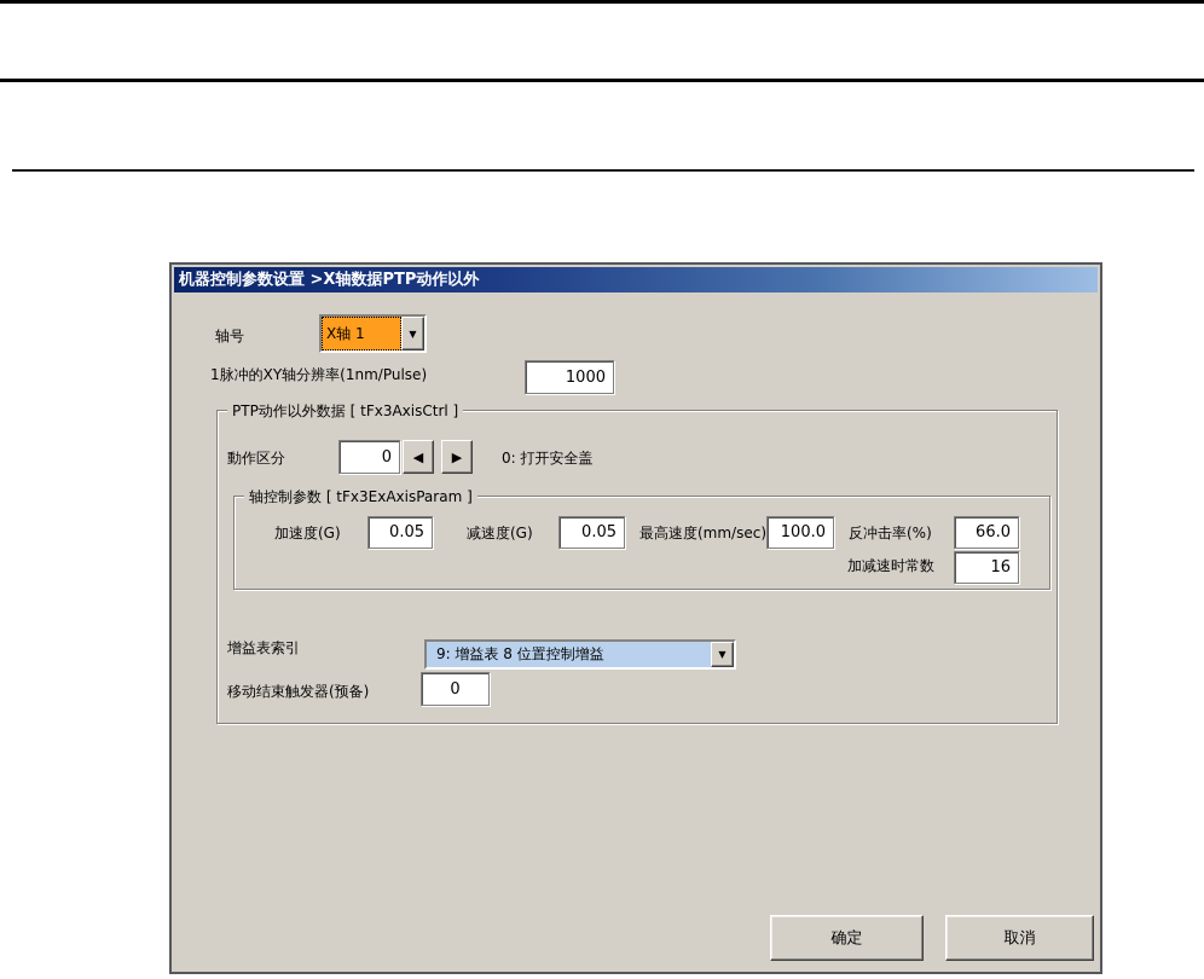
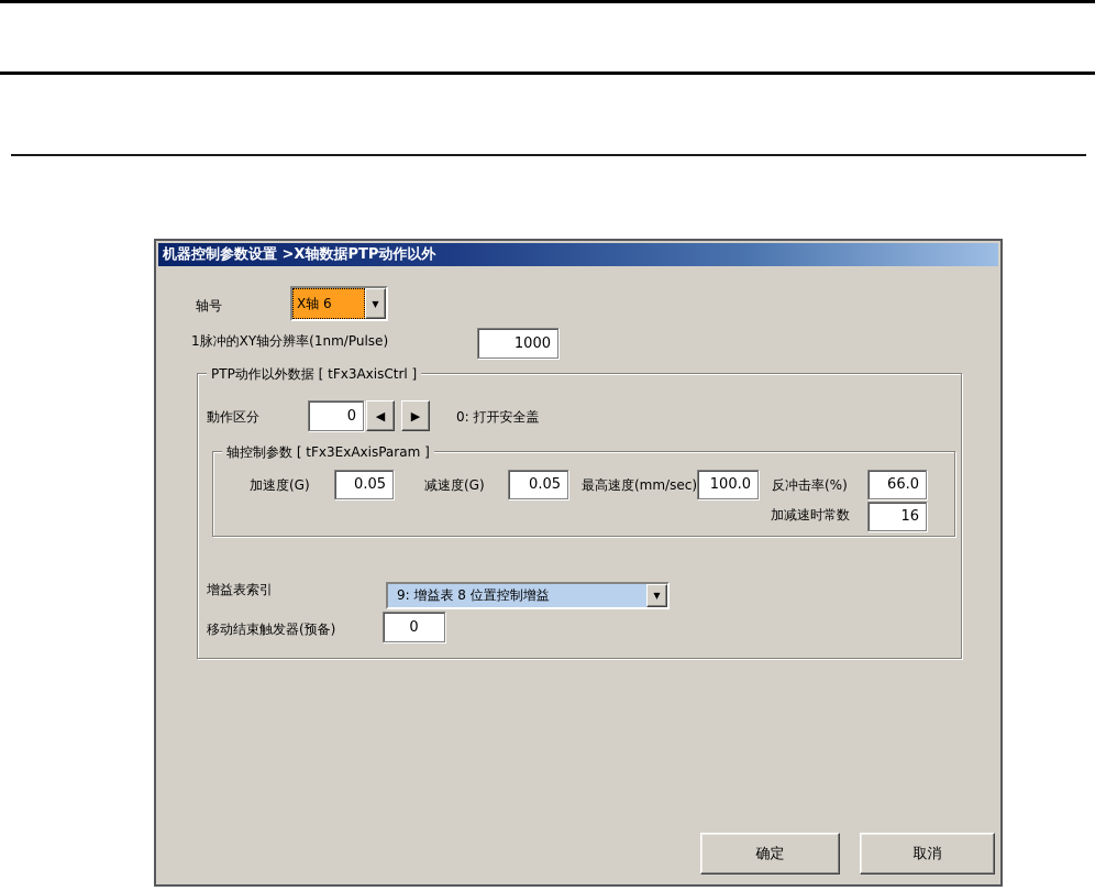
  机器控制参数设置 >X轴数据PTP动作以外
  轴号
- X轴 1
+ X轴 6
  ▼
  1脉冲的XY轴分辨率(1nm/Pulse)
  1000
  PTP动作以外数据 [ tFx3AxisCtrl ]
  動作区分
  0
  ◀
  ▶
  0: 打开安全盖
  轴控制参数 [ tFx3ExAxisParam ]
  加速度(G)
  0.05
  减速度(G)
  0.05
  最高速度(mm/sec)
  100.0
  反冲击率(%)
  66.0
  加减速时常数
  16
  增益表索引
  9: 增益表 8 位置控制增益
  ▼
  移动结束触发器(预备)
  0
  确定
  取消
